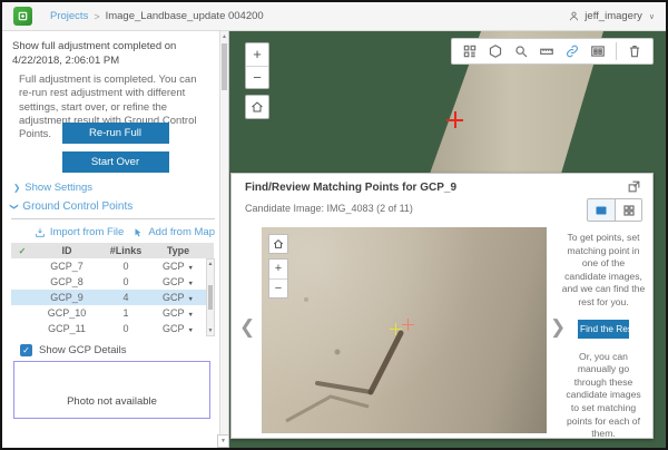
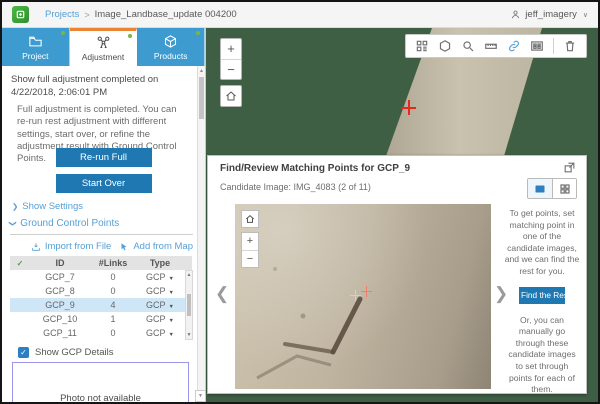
  Projects
  >
  Image_Landbase_update 004200
  jeff_imagery
+ Project
+ Adjustment
+ Products
  Show full adjustment completed on 4/22/2018, 2:06:01 PM
  Full adjustment is completed. You can re-run rest adjustment with different settings, start over, or refine the adjustment result with Ground Control Points.
  Re-run Full
  Start Over
  ❯
  Show Settings
  Ground Control Points
  Import from File
  Add from Map
  ✓
  ID
  #Links
  Type
  GCP_7
  0
  GCP
  GCP_8
  0
  GCP
  GCP_9
  4
  GCP
  GCP_10
  1
  GCP
  GCP_11
  0
  GCP
  ✓
  Show GCP Details
  Photo not available
  +
  −
  Find/Review Matching Points for GCP_9
  Candidate Image: IMG_4083 (2 of 11)
  ❮
  ❯
  +
  −
  To get points, set matching point in one of the candidate images, and we can find the rest for you.
  Find the Re
- Or, you can manually go through these candidate images to set matching points for each of them.
+ Or, you can manually go through these candidate images to set through points for each of them.
